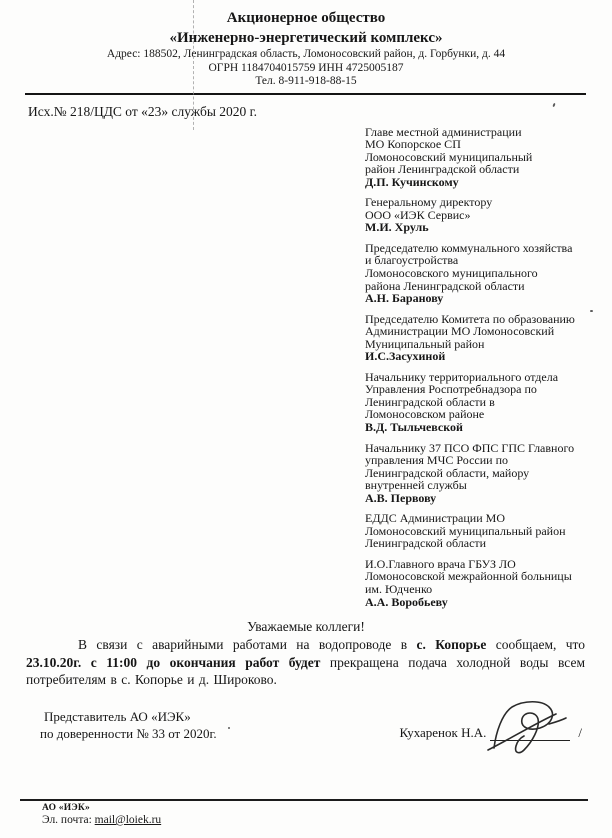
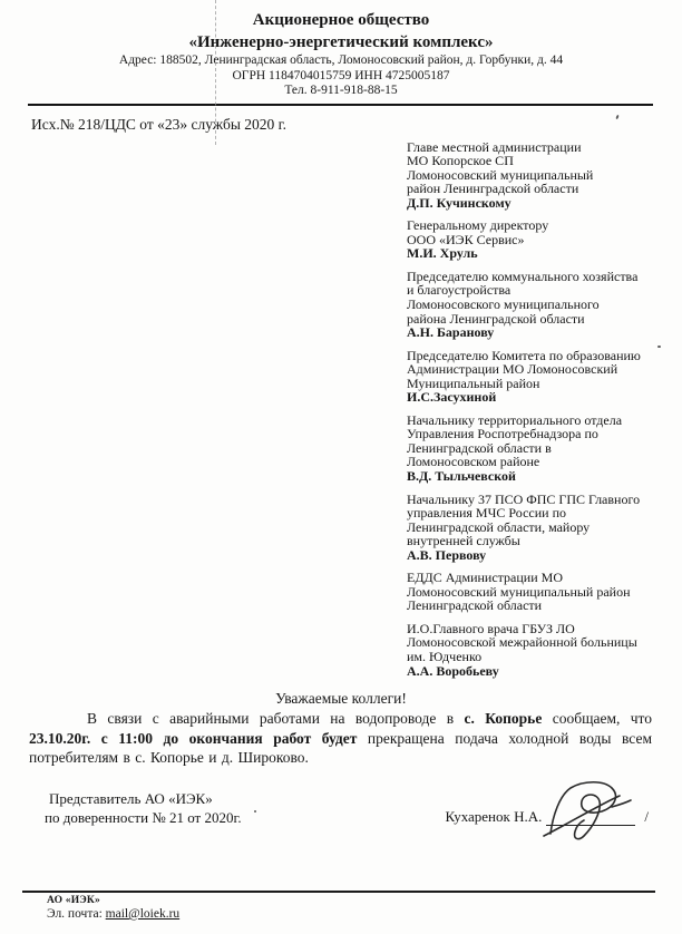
  Акционерное общество
  «Инженерно-энергетический комплекс»
  Адрес: 188502, Ленинградская область, Ломоносовский район, д. Горбунки, д. 44
  ОГРН 1184704015759 ИНН 4725005187
  Тел. 8-911-918-88-15
  Исх.№ 218/ЦДС от «23» службы 2020 г.
  Главе местной администрации
  МО Копорское СП
  Ломоносовский муниципальный
  район Ленинградской области
  Д.П. Кучинскому
  Генеральному директору
  ООО «ИЭК Сервис»
  М.И. Хруль
  Председателю коммунального хозяйства
  и благоустройства
  Ломоносовского муниципального
  района Ленинградской области
  А.Н. Баранову
  Председателю Комитета по образованию
  Администрации МО Ломоносовский
  Муниципальный район
  И.С.Засухиной
  Начальнику территориального отдела
  Управления Роспотребнадзора по
  Ленинградской области в
  Ломоносовском районе
  В.Д. Тыльчевской
  Начальнику 37 ПСО ФПС ГПС Главного
  управления МЧС России по
  Ленинградской области, майору
  внутренней службы
  А.В. Первову
  ЕДДС Администрации МО
  Ломоносовский муниципальный район
  Ленинградской области
  И.О.Главного врача ГБУЗ ЛО
  Ломоносовской межрайонной больницы
  им. Юдченко
  А.А. Воробьеву
  Уважаемые коллеги!
  В связи с аварийными работами на водопроводе в с. Копорье сообщаем, что 23.10.20г. с 11:00 до окончания работ будет прекращена подача холодной воды всем потребителям в с. Копорье и д. Широково.
  Представитель АО «ИЭК»
- по доверенности № 33 от 2020г.
+ по доверенности № 21 от 2020г.
  Кухаренок Н.А.
  /
  АО «ИЭК»
  Эл. почта: mail@loiek.ru
